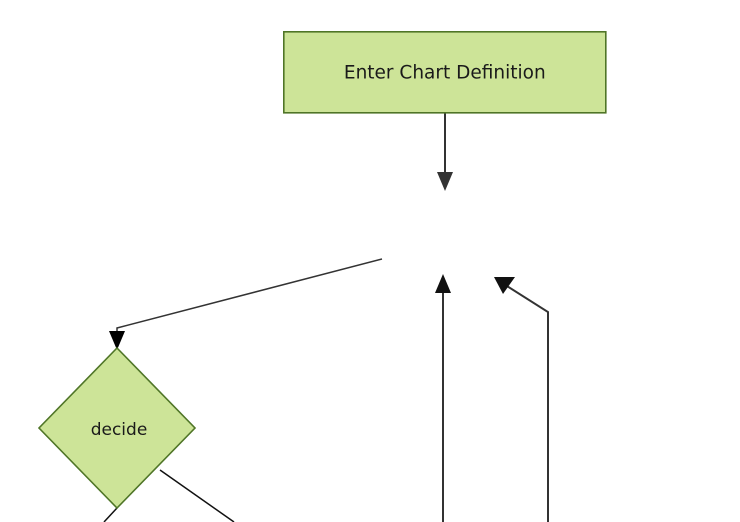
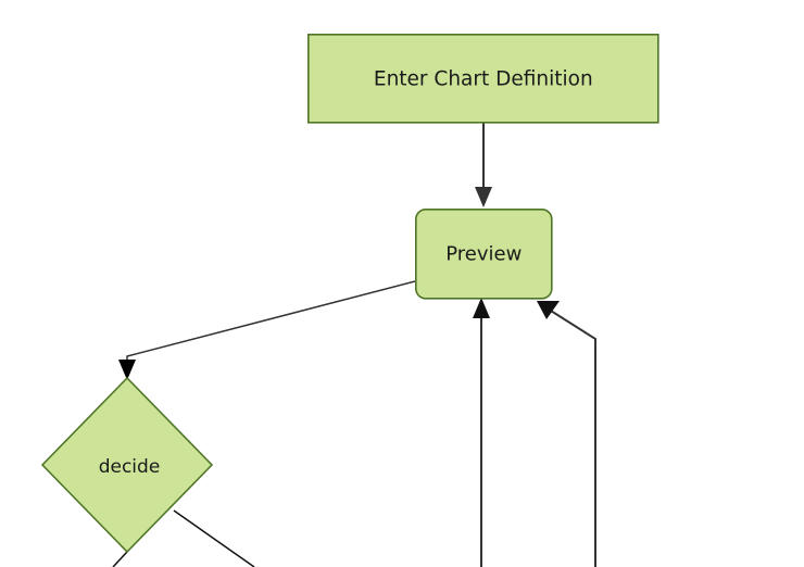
  Enter Chart Definition
+ Preview
  decide
